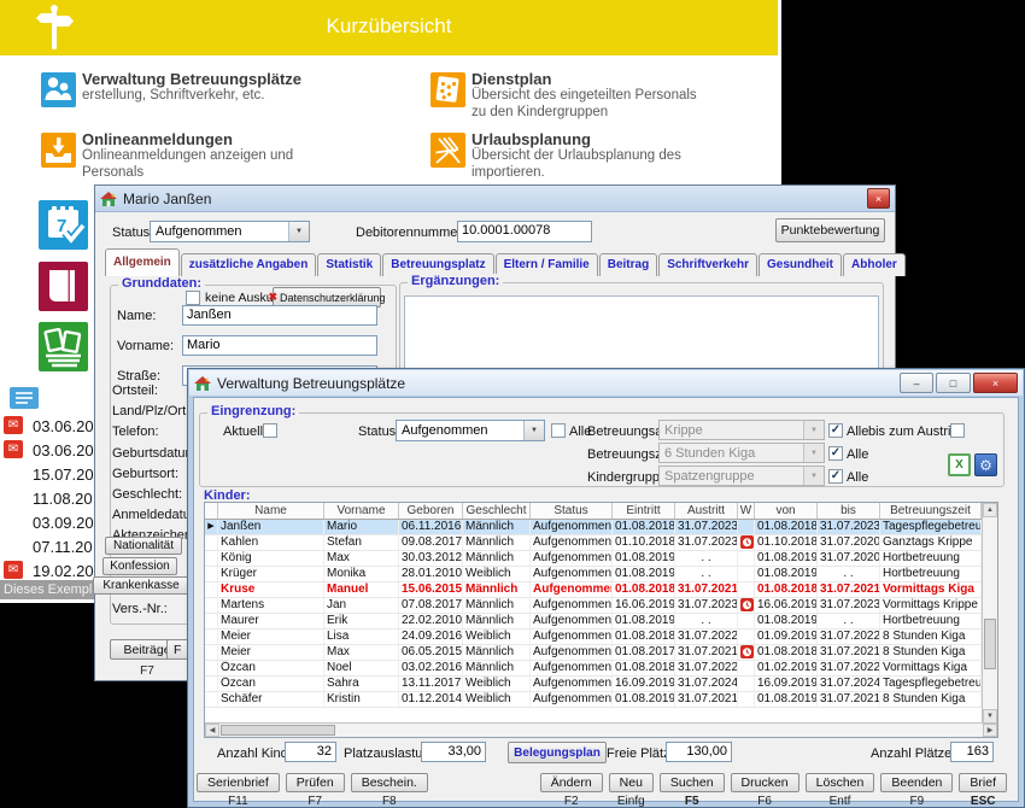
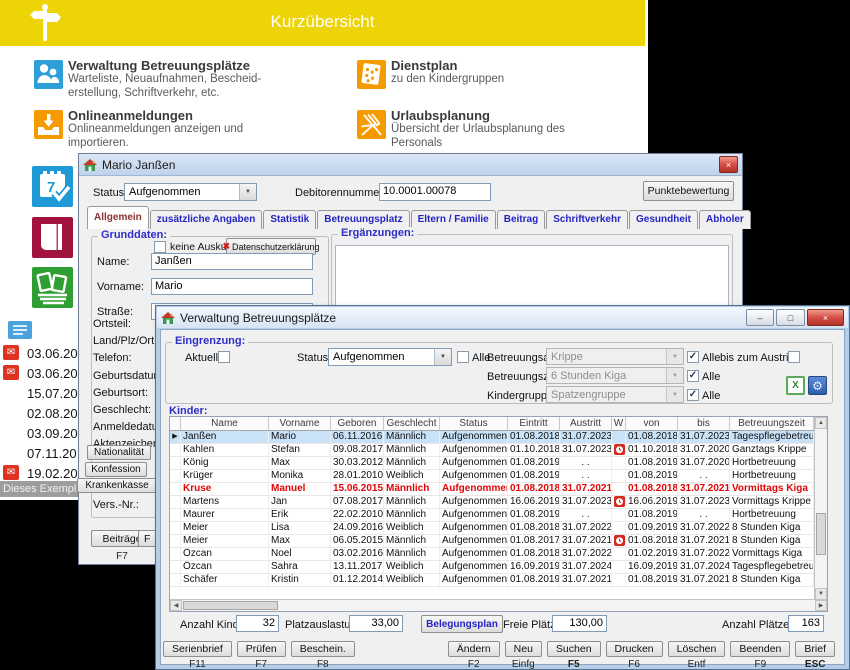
  Kurzübersicht
  Verwaltung Betreuungsplätze
+ Warteliste, Neuaufnahmen, Bescheid-
  erstellung, Schriftverkehr, etc.
  Onlineanmeldungen
  Onlineanmeldungen anzeigen und
- Personals
+ importieren.
  Dienstplan
- Übersicht des eingeteilten Personals
  zu den Kindergruppen
  Urlaubsplanung
  Übersicht der Urlaubsplanung des
- importieren.
+ Personals
  7
  ✉
  03.06.20
  ✉
  03.06.20
  15.07.20
- 11.08.20
+ 02.08.20
  03.09.20
  07.11.20
  ✉
  19.02.20
  Dieses Exempl
  Mario Janßen
  ×
  Status
  Aufgenommen
  Debitorennumme
  10.0001.00078
  Punktebewertung
  Allgemein
  zusätzliche Angaben
  Statistik
  Betreuungsplatz
  Eltern / Familie
  Beitrag
  Schriftverkehr
  Gesundheit
  Abholer
  Grunddaten:
  keine Ausku
  ✖
  Datenschutzerklärung
  Name:
  Janßen
  Vorname:
  Mario
  Straße:
  Ortsteil:
  Land/Plz/Ort
  Telefon:
  Geburtsdatu
  Geburtsort:
  Geschlecht:
  Anmeldedat
  Nationalität
  Konfession
  Krankenkasse
  Vers.-Nr.:
  Beiträg
  F7
  F
  Ergänzungen:
  Verwaltung Betreuungsplätze
  –
  □
  ×
  Eingrenzung:
  Aktuell
  Status
  Aufgenommen
  Alle
  Betreuungs
  Krippe
  ✓
  Alle
  6 Stunden Kiga
  ✓
  Alle
  Kindergrupp
  Spatzengruppe
  ✓
  Alle
  bis zum Austr
  X
  ⚙
  Kinder:
  Name Vorname Geboren Geschlecht Status Eintritt Austritt W von bis Betreuungszeit
  Janßen Mario 06.11.2016 Männlich Aufgenommen 01.08.2018 31.07.2023 01.08.2018 31.07.2023 Tagespflegebetreu
  Kahlen Stefan 09.08.2017 Männlich Aufgenommen 01.10.2018 31.07.2023 01.10.2018 31.07.2020 Ganztags Krippe
  König Max 30.03.2012 Männlich Aufgenommen 01.08.2019 . . 01.08.2019 31.07.2020 Hortbetreuung
  Krüger Monika 28.01.2010 Weiblich Aufgenommen 01.08.2019 . . 01.08.2019 . . Hortbetreuung
  Kruse Manuel 15.06.2015 Männlich Aufgenomme 01.08.2018 31.07.2021 01.08.2018 31.07.2021 Vormittags Kiga
  Martens Jan 07.08.2017 Männlich Aufgenommen 16.06.2019 31.07.2023 16.06.2019 31.07.2023 Vormittags Krippe
  Maurer Erik 22.02.2010 Männlich Aufgenommen 01.08.2019 . . 01.08.2019 . . Hortbetreuung
  Meier Lisa 24.09.2016 Weiblich Aufgenommen 01.08.2018 31.07.2022 01.09.2019 31.07.2022 8 Stunden Kiga
  Meier Max 06.05.2015 Männlich Aufgenommen 01.08.2017 31.07.2021 01.08.2018 31.07.2021 8 Stunden Kiga
  Özcan Noel 03.02.2016 Männlich Aufgenommen 01.08.2018 31.07.2022 01.02.2019 31.07.2022 Vormittags Kiga
  Özcan Sahra 13.11.2017 Weiblich Aufgenommen 16.09.2019 31.07.2024 16.09.2019 31.07.2024 Tagespflegebetreu
  Schäfer Kristin 01.12.2014 Weiblich Aufgenommen 01.08.2019 31.07.2021 01.08.2019 31.07.2021 8 Stunden Kiga
  32
  Platzauslastu
  33,00
  Belegungsplan
  Freie Plät
  130,00
  Anzahl Plätze
  163
  Serienbrief
  F11
  Prüfen
  F7
  Beschein.
  F8
  Ändern
  F2
  Neu
  Einfg
  Suchen
  F5
  Drucken
  F6
  Löschen
  Entf
  Beenden
  F9
  Brief
  ESC
